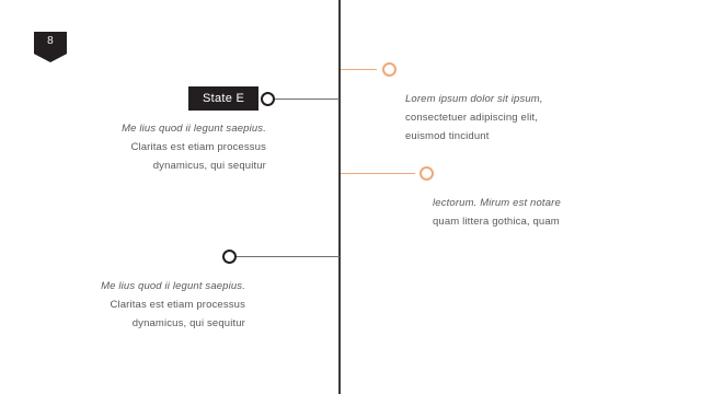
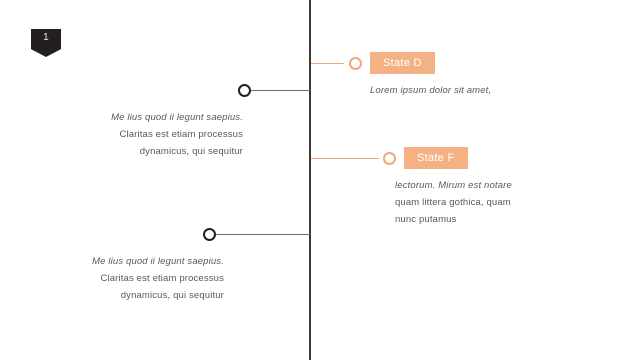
- 8
+ 1
+ State D
- Lorem ipsum dolor sit ipsum,
+ Lorem ipsum dolor sit amet,
- consectetuer adipiscing elit,
- euismod tincidunt
- State E
  Me lius quod ii legunt saepius.
  Claritas est etiam processus
  dynamicus, qui sequitur
+ State F
  lectorum. Mirum est notare
  quam littera gothica, quam
+ nunc putamus
  Me lius quod ii legunt saepius.
  Claritas est etiam processus
  dynamicus, qui sequitur
